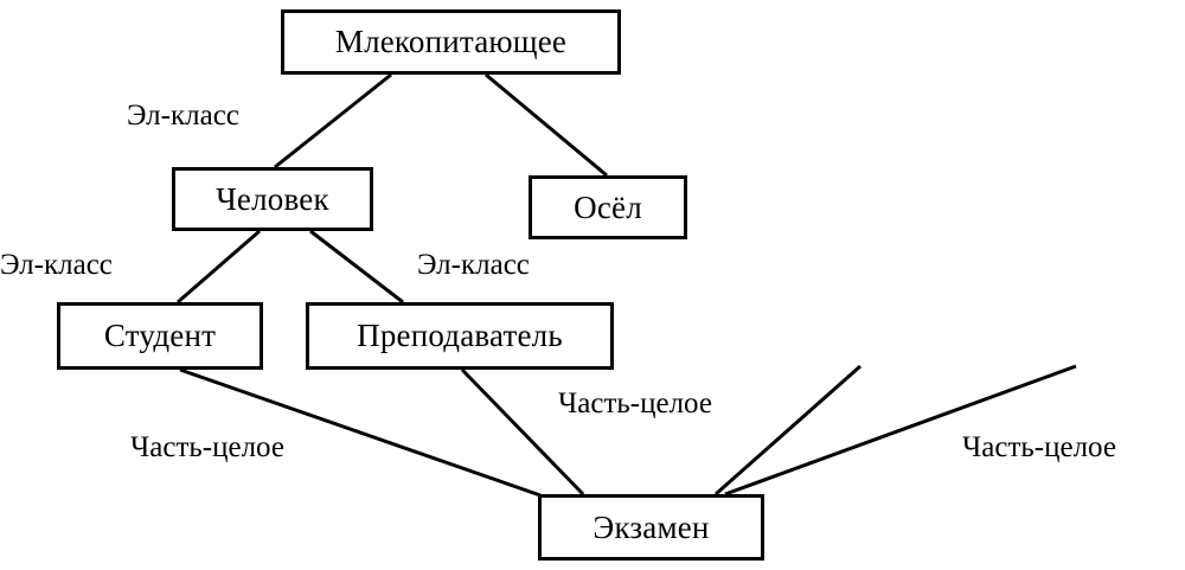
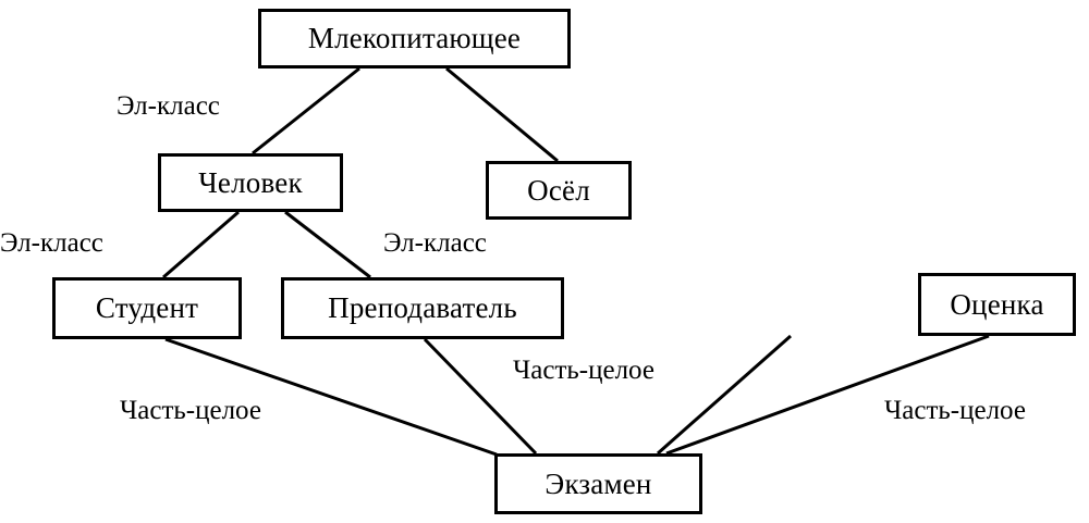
  Млекопитающее
  Человек
  Осёл
  Студент
  Преподаватель
+ Оценка
  Экзамен
  Эл-класс
  Эл-класс
  Эл-класс
  Часть-целое
  Часть-целое
  Часть-целое
